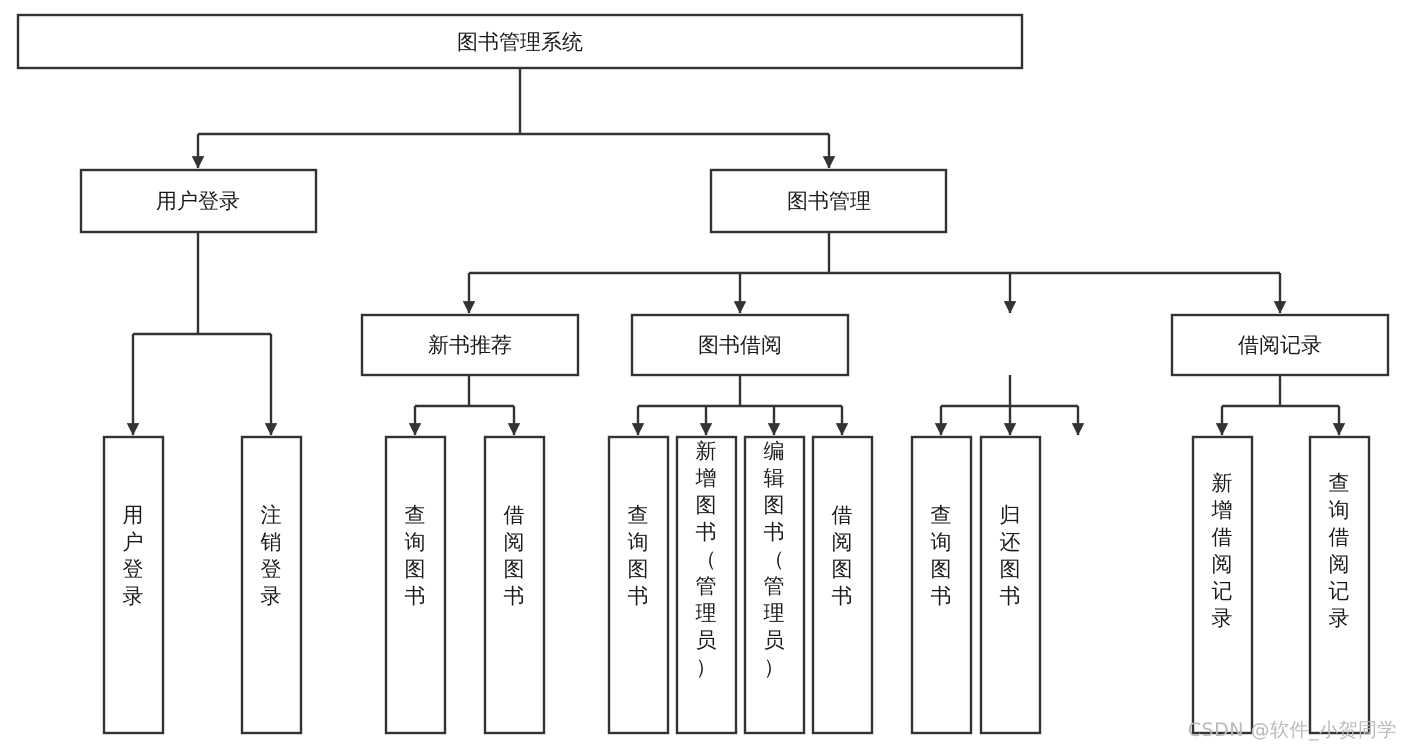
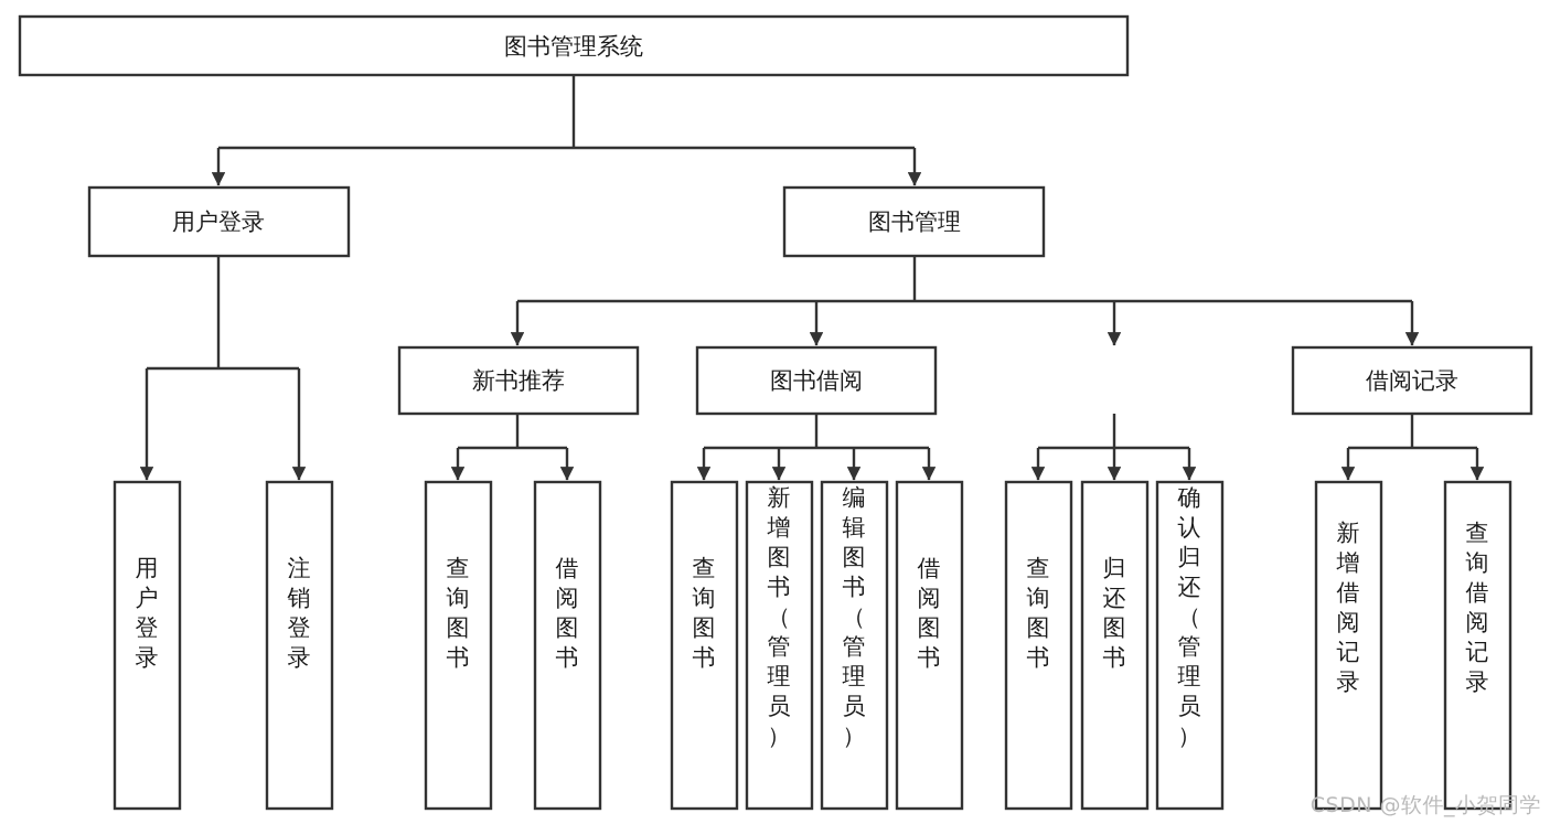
  图书管理系统
  用户登录
  图书管理
  新书推荐
  图书借阅
  借阅记录
  用户登录
  注销登录
  查询图书
  借阅图书
  查询图书
  新增图书（管理员）
  编辑图书（管理员）
  借阅图书
  查询图书
  归还图书
+ 确认归还（管理员）
  新增借阅记录
  查询借阅记录
  CSDN @软件_小贺同学
